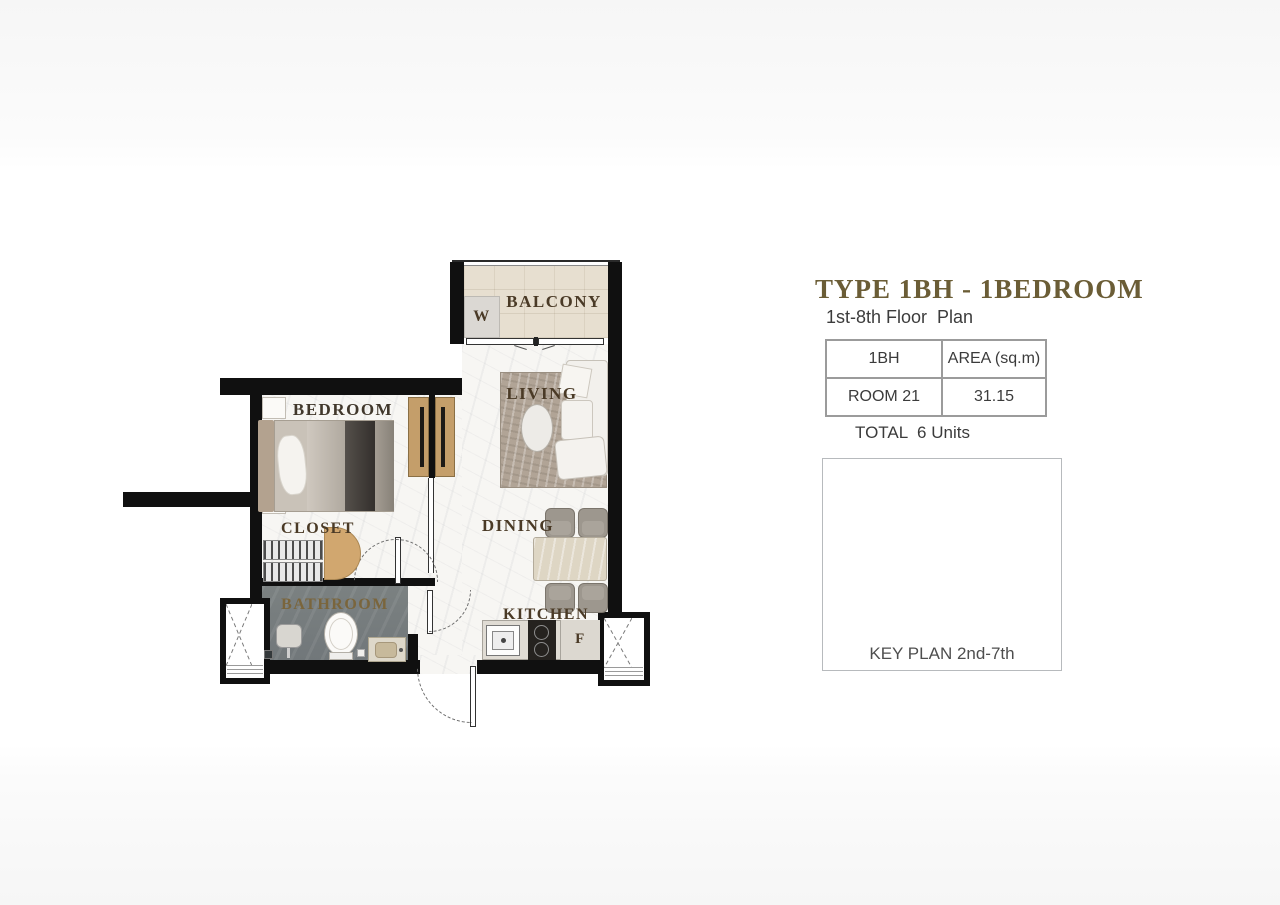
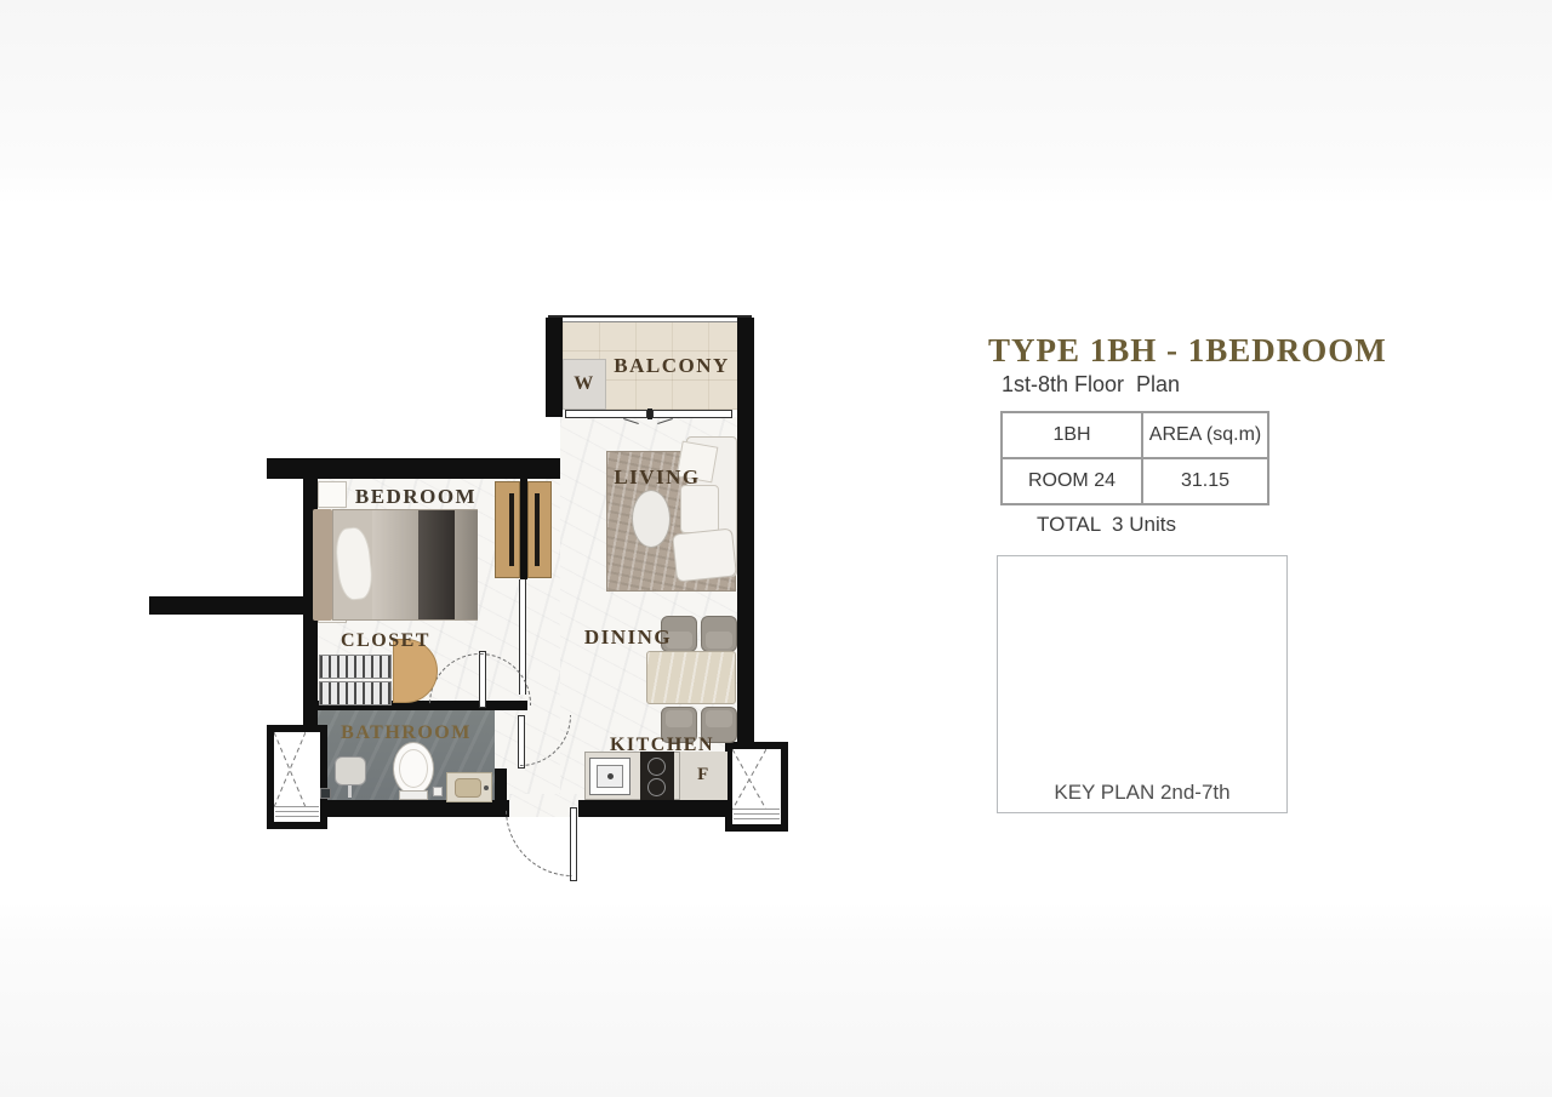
  W
  F
  BALCONY
  BEDROOM
  LIVING
  CLOSET
  DINING
  BATHROOM
  KITCHEN
  TYPE 1BH - 1BEDROOM
  1st-8th Floor Plan
  1BH	AREA (sq.m)
- ROOM 21	31.15
+ ROOM 24	31.15
- TOTAL 6 Units
+ TOTAL 3 Units
  KEY PLAN 2nd-7th
